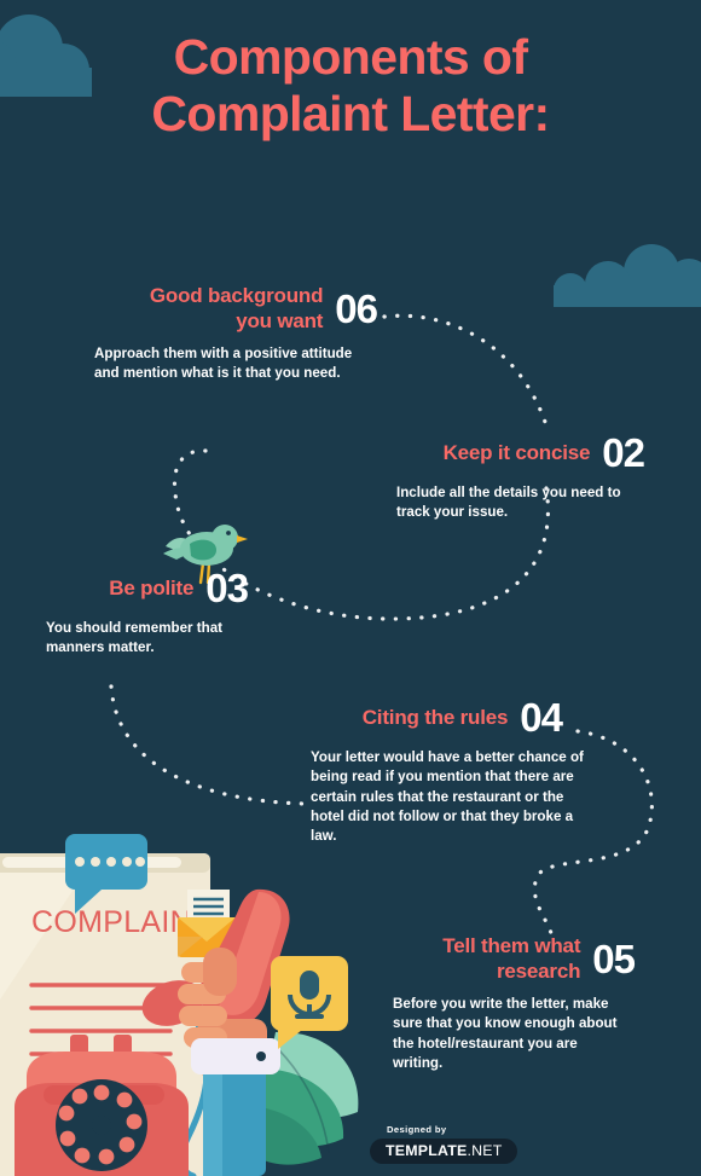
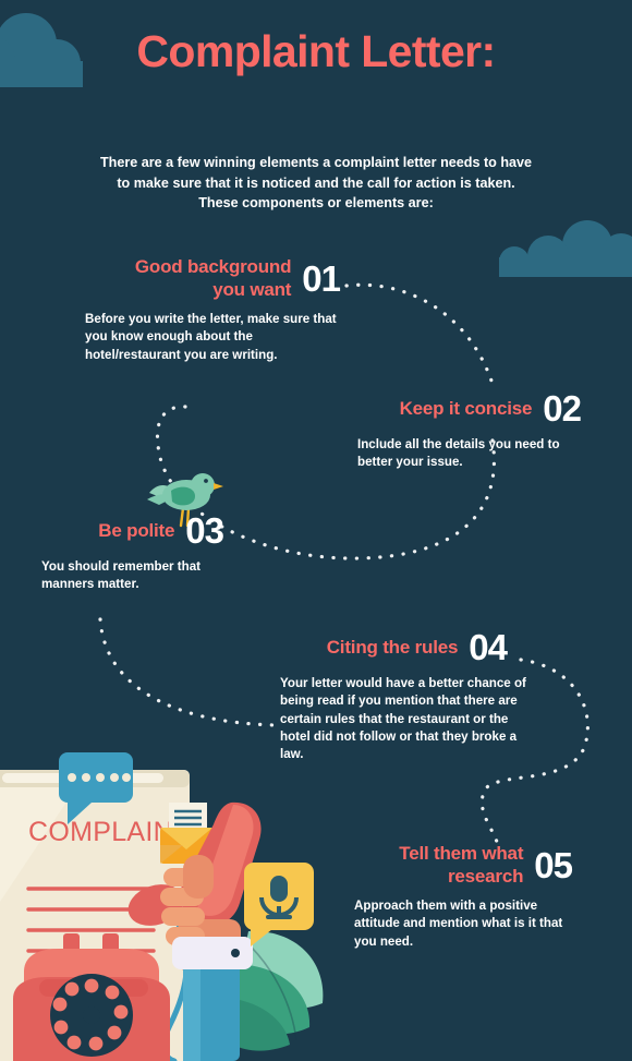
- Components of
  Complaint Letter:
+ There are a few winning elements a complaint letter needs to have to make sure that it is noticed and the call for action is taken. These components or elements are:
  Good background
  you want
- 06
+ 01
- Approach them with a positive attitude and mention what is it that you need.
+ Before you write the letter, make sure that you know enough about the hotel/restaurant you are writing.
  Keep it concise
  02
- Include all the details you need to track your issue.
+ Include all the details you need to better your issue.
  Be polite
  03
  You should remember that manners matter.
  Citing the rules
  04
  Your letter would have a better chance of being read if you mention that there are certain rules that the restaurant or the hotel did not follow or that they broke a law.
  Tell them what
  research
  05
- Before you write the letter, make sure that you know enough about the hotel/restaurant you are writing.
+ Approach them with a positive attitude and mention what is it that you need.
  COMPLAI
- Designed by
- TEMPLATE.NET
